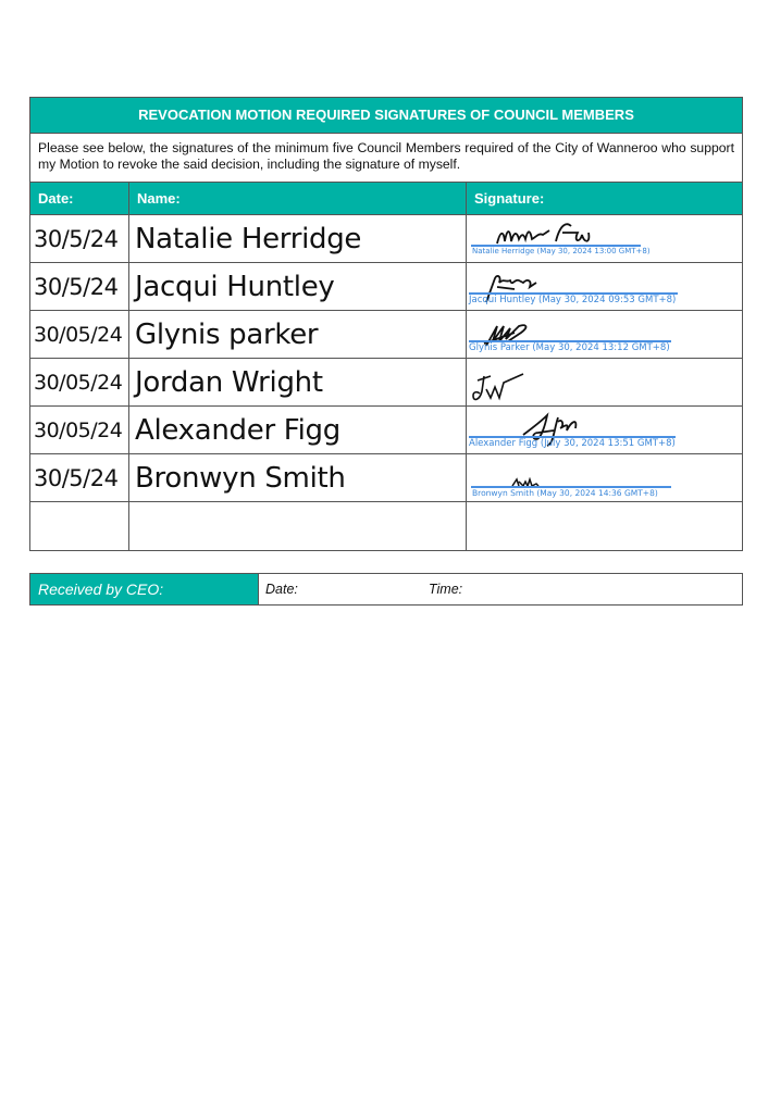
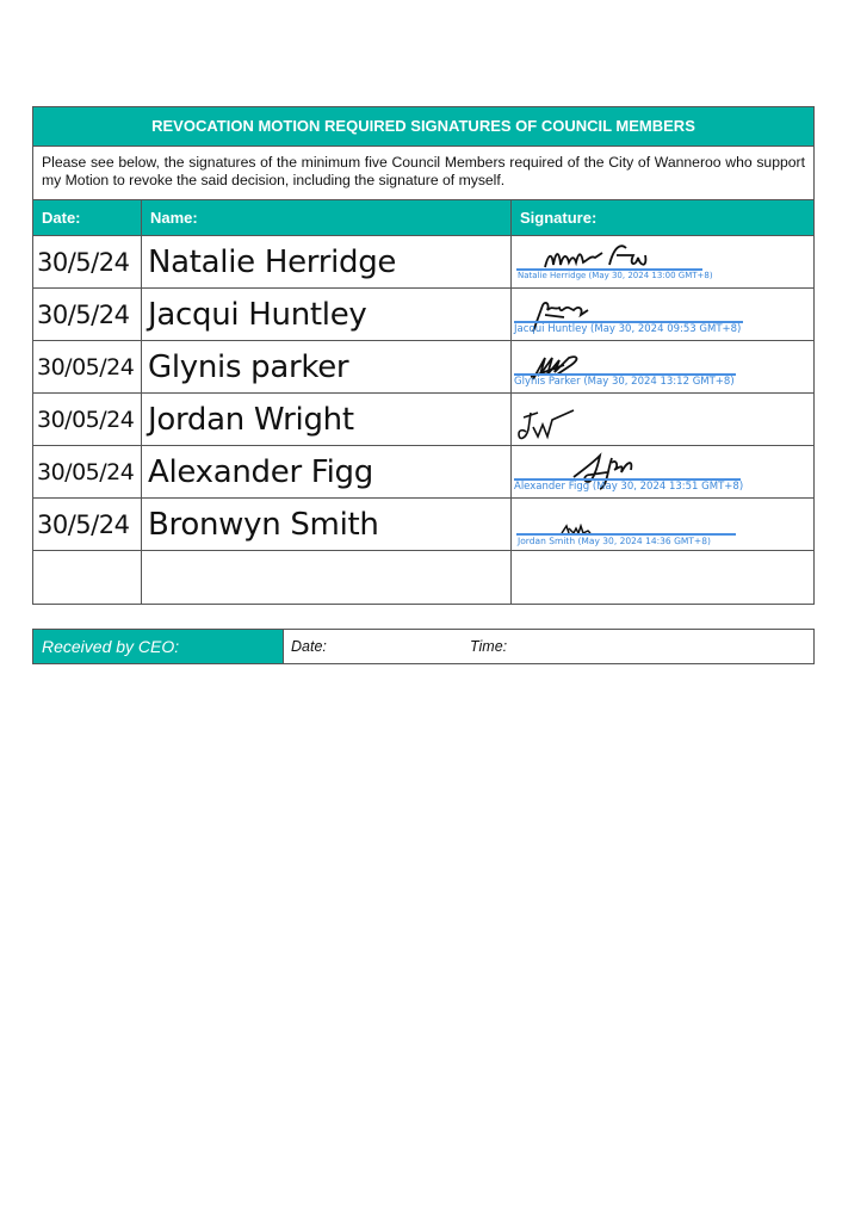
  REVOCATION MOTION REQUIRED SIGNATURES OF COUNCIL MEMBERS
  Please see below, the signatures of the minimum five Council Members required of the City of Wanneroo who support my Motion to revoke the said decision, including the signature of myself.
  Date:
  Name:
  Signature:
  30/5/24
  Natalie Herridge
  Natalie Herridge (May 30, 2024 13:00 GMT+8)
  30/5/24
  Jacqui Huntley
  Jacqui Huntley (May 30, 2024 09:53 GMT+8)
  30/05/24
  Glynis parker
  Glynis Parker (May 30, 2024 13:12 GMT+8)
  30/05/24
  Jordan Wright
  30/05/24
  Alexander Figg
- Alexander Figg (July 30, 2024 13:51 GMT+8)
+ Alexander Figg (May 30, 2024 13:51 GMT+8)
  30/5/24
  Bronwyn Smith
- Bronwyn Smith (May 30, 2024 14:36 GMT+8)
+ Jordan Smith (May 30, 2024 14:36 GMT+8)
  Received by CEO:
  Date:
  Time:
